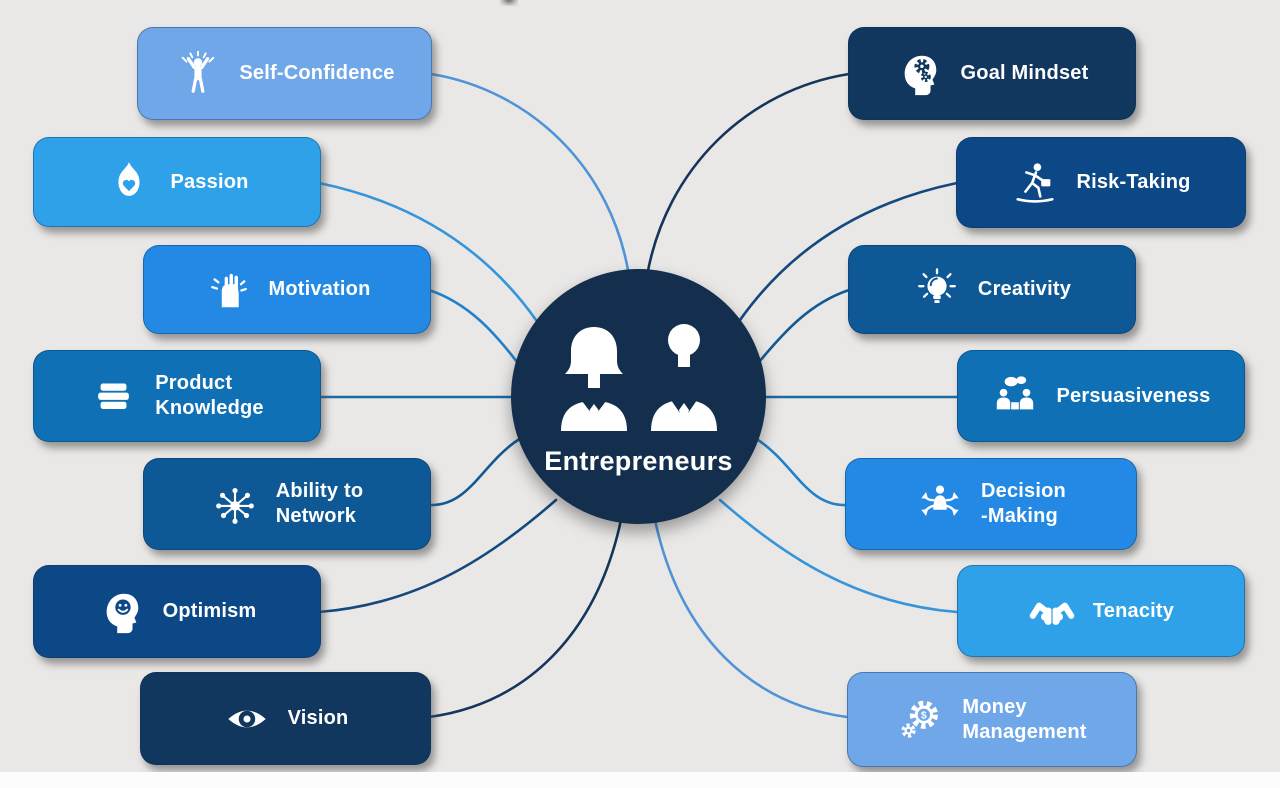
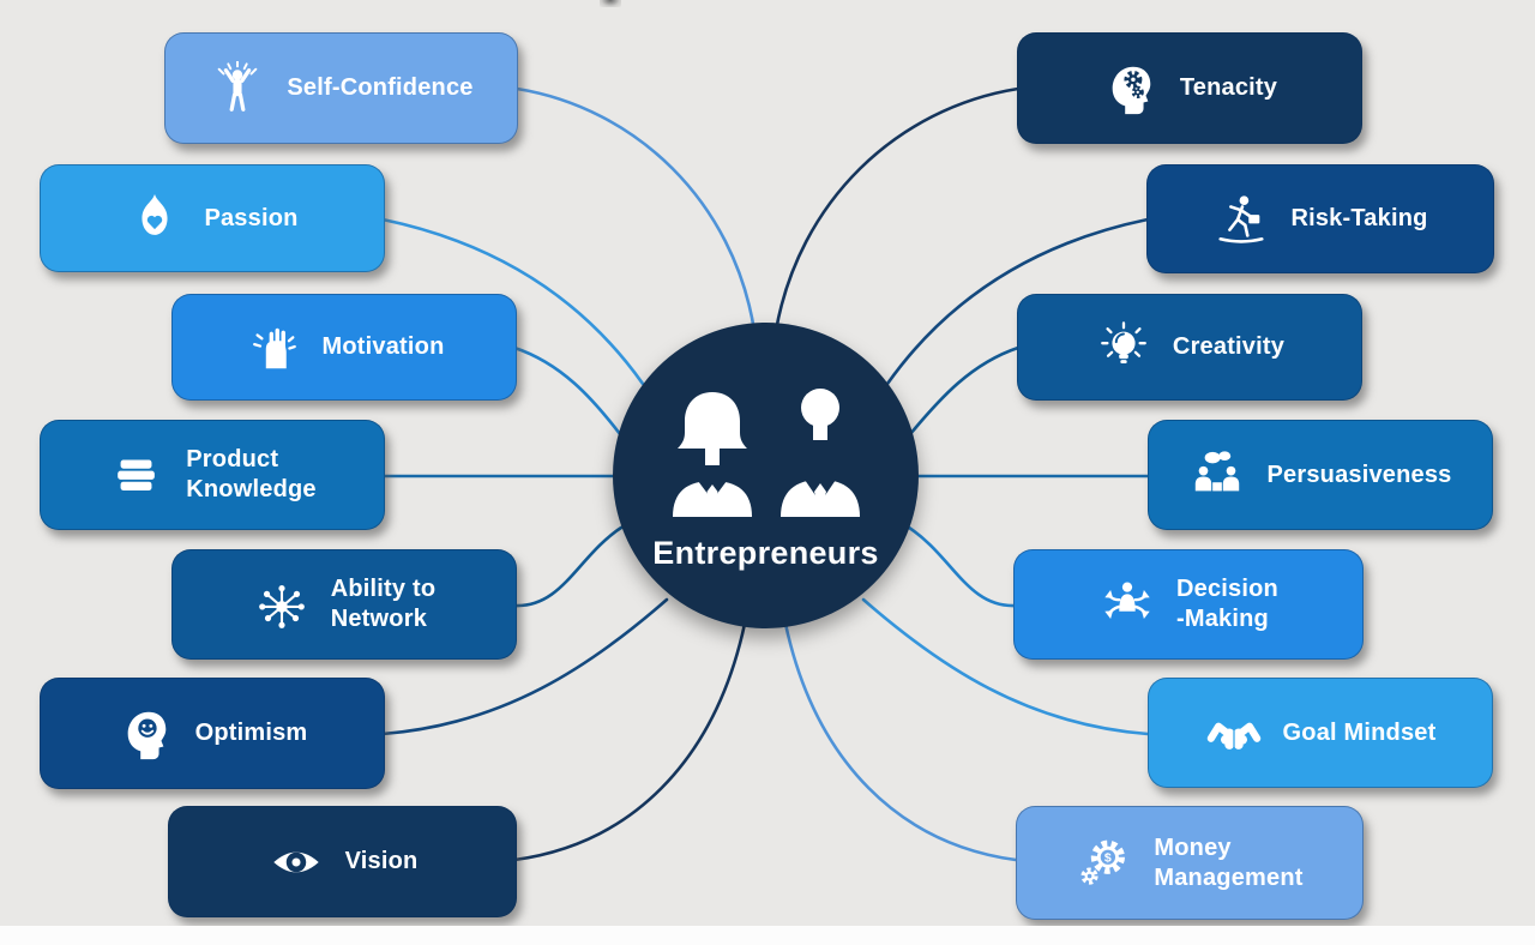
  Self-Confidence
  Passion
  Motivation
  Product
  Knowledge
  Ability to
  Network
  Optimism
  Vision
- Goal Mindset
+ Tenacity
  Risk-Taking
  Creativity
  Persuasiveness
  Decision
  -Making
- Tenacity
+ Goal Mindset
  $
  Money
  Management
  Entrepreneurs
